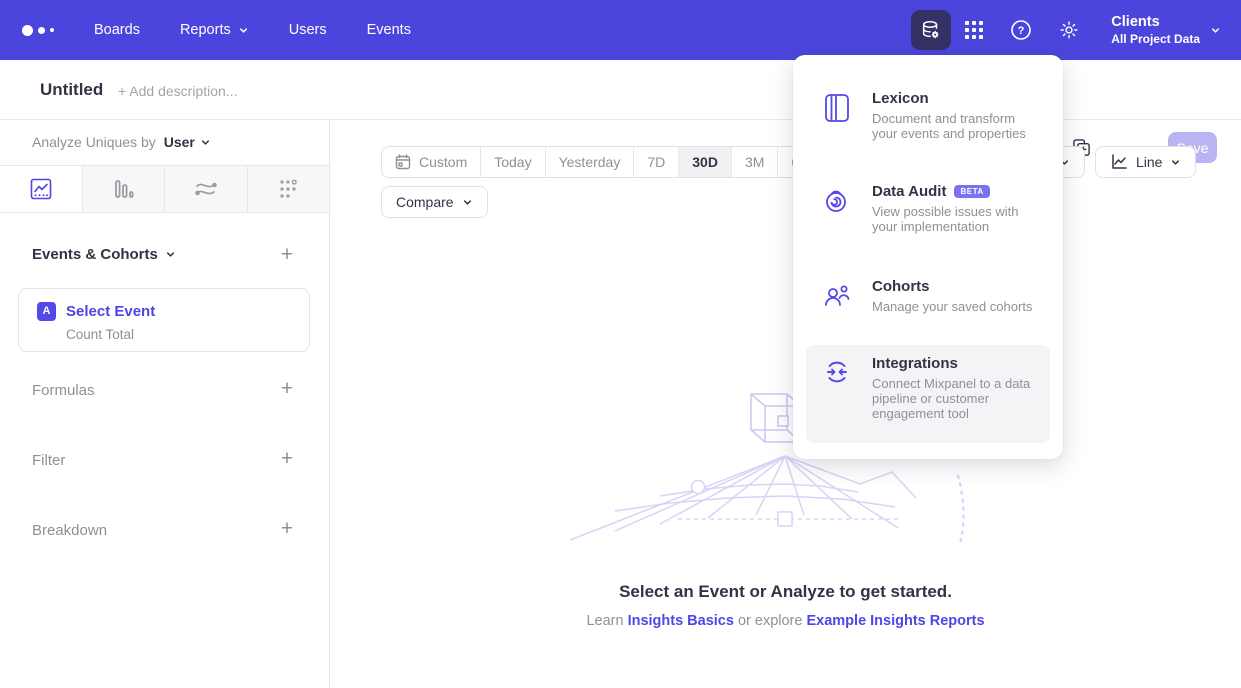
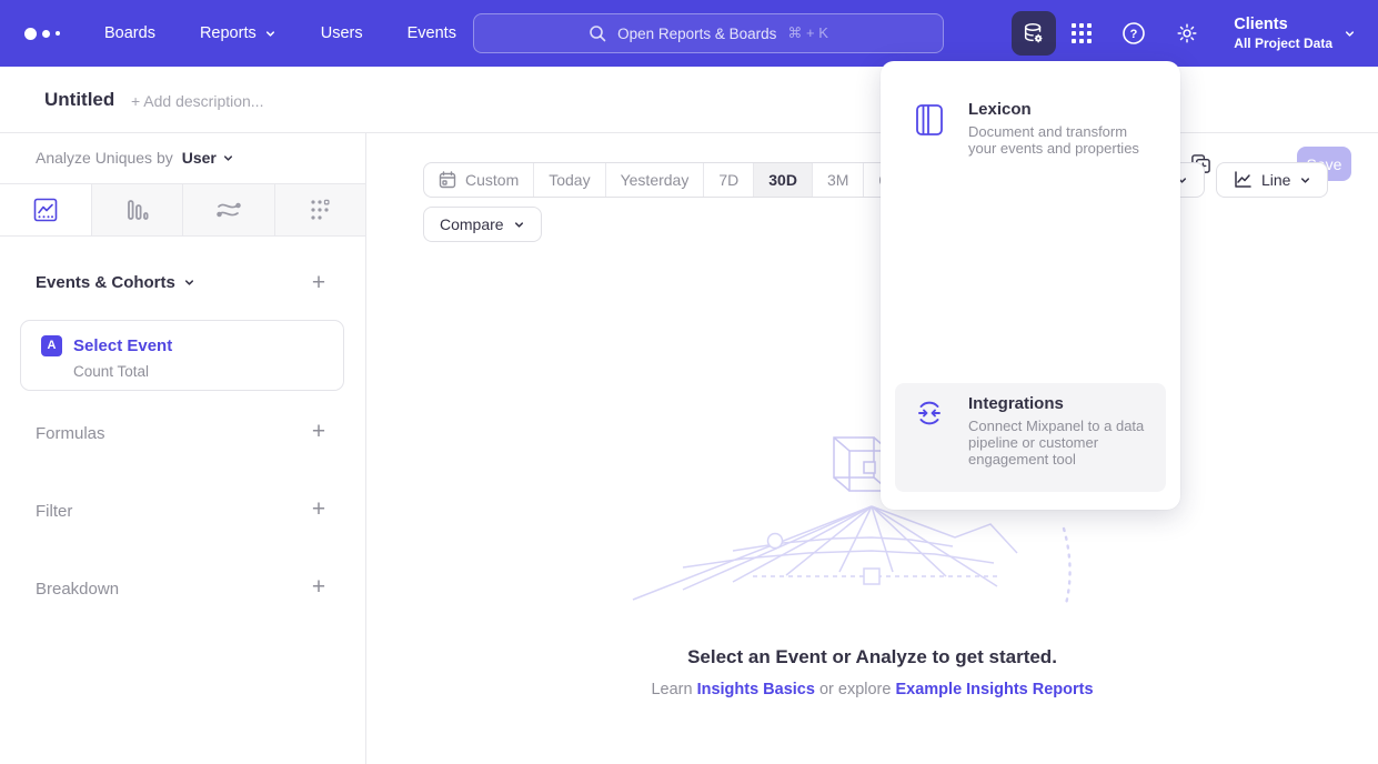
  Boards
  Reports
  Users
  Events
+ Open Reports & Boards
+ ⌘ + K
  ?
  Clients
  All Project Data
  Untitled
  + Add description...
  Analyze Uniques by
  User
  Events & Cohorts
  +
  A
  Select Event
  Count Total
  Formulas
  +
  Filter
  +
  Breakdown
  +
  Custom
  Today
  Yesterday
  7D
  30D
  3M
  Compare
  Line
  Select an Event or Analyze to get started.
  Learn Insights Basics or explore Example Insights Reports
  Lexicon
  Document and transform your events and properties
- Data Audit
- BETA
- View possible issues with your implementation
- Cohorts
- Manage your saved cohorts
  Integrations
  Connect Mixpanel to a data pipeline or customer engagement tool
